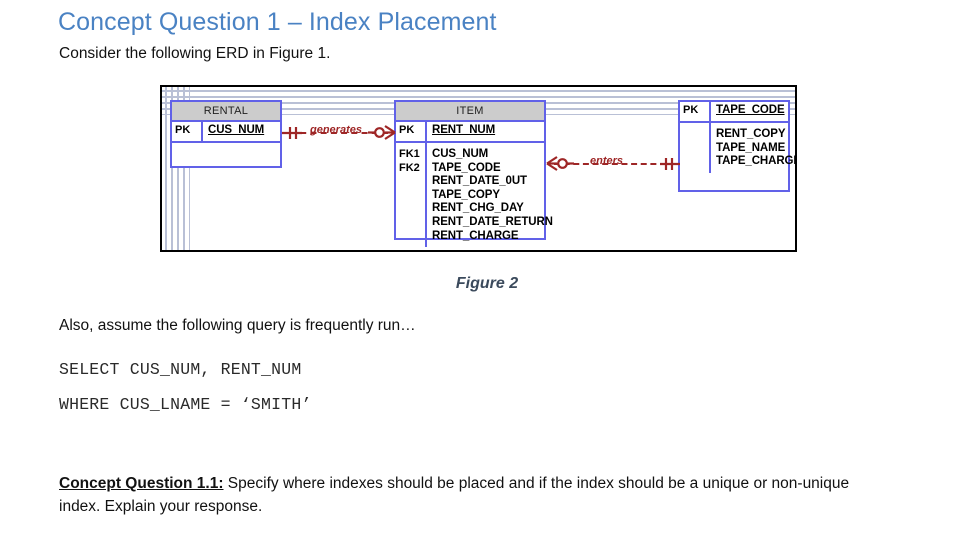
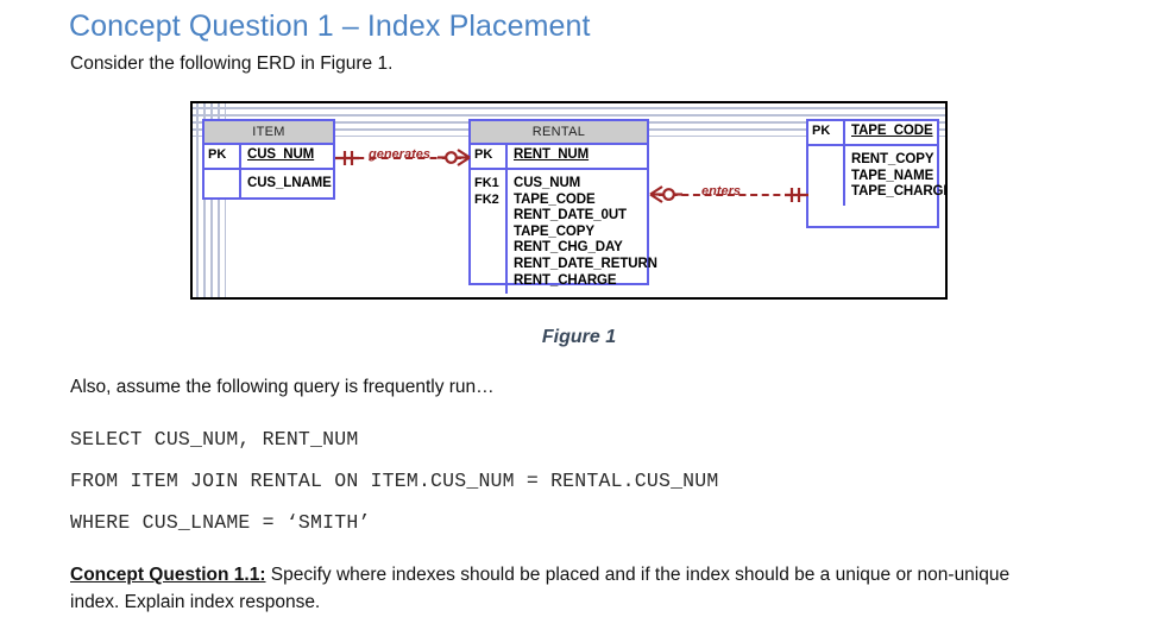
  Concept Question 1 – Index Placement
  Consider the following ERD in Figure 1.
- RENTAL
+ ITEM
  PK
  CUS_NUM
+ CUS_LNAME
- ITEM
+ RENTAL
  PK
  RENT_NUM
  FK1
  FK2
  CUS_NUM
  TAPE_CODE
  RENT_DATE_0UT
  TAPE_COPY
  RENT_CHG_DAY
  RENT_DATE_RETURN
  RENT_CHARGE
  PK
  TAPE_CODE
  RENT_COPY
  TAPE_NAME
  TAPE_CHARG
  generates
  enters
- Figure 2
+ Figure 1
  Also, assume the following query is frequently run…
  SELECT CUS_NUM, RENT_NUM
+ FROM ITEM JOIN RENTAL ON ITEM.CUS_NUM = RENTAL.CUS_NUM
  WHERE CUS_LNAME = ‘SMITH’
- Concept Question 1.1: Specify where indexes should be placed and if the index should be a unique or non-unique index. Explain your response.
+ Concept Question 1.1: Specify where indexes should be placed and if the index should be a unique or non-unique index. Explain index response.
